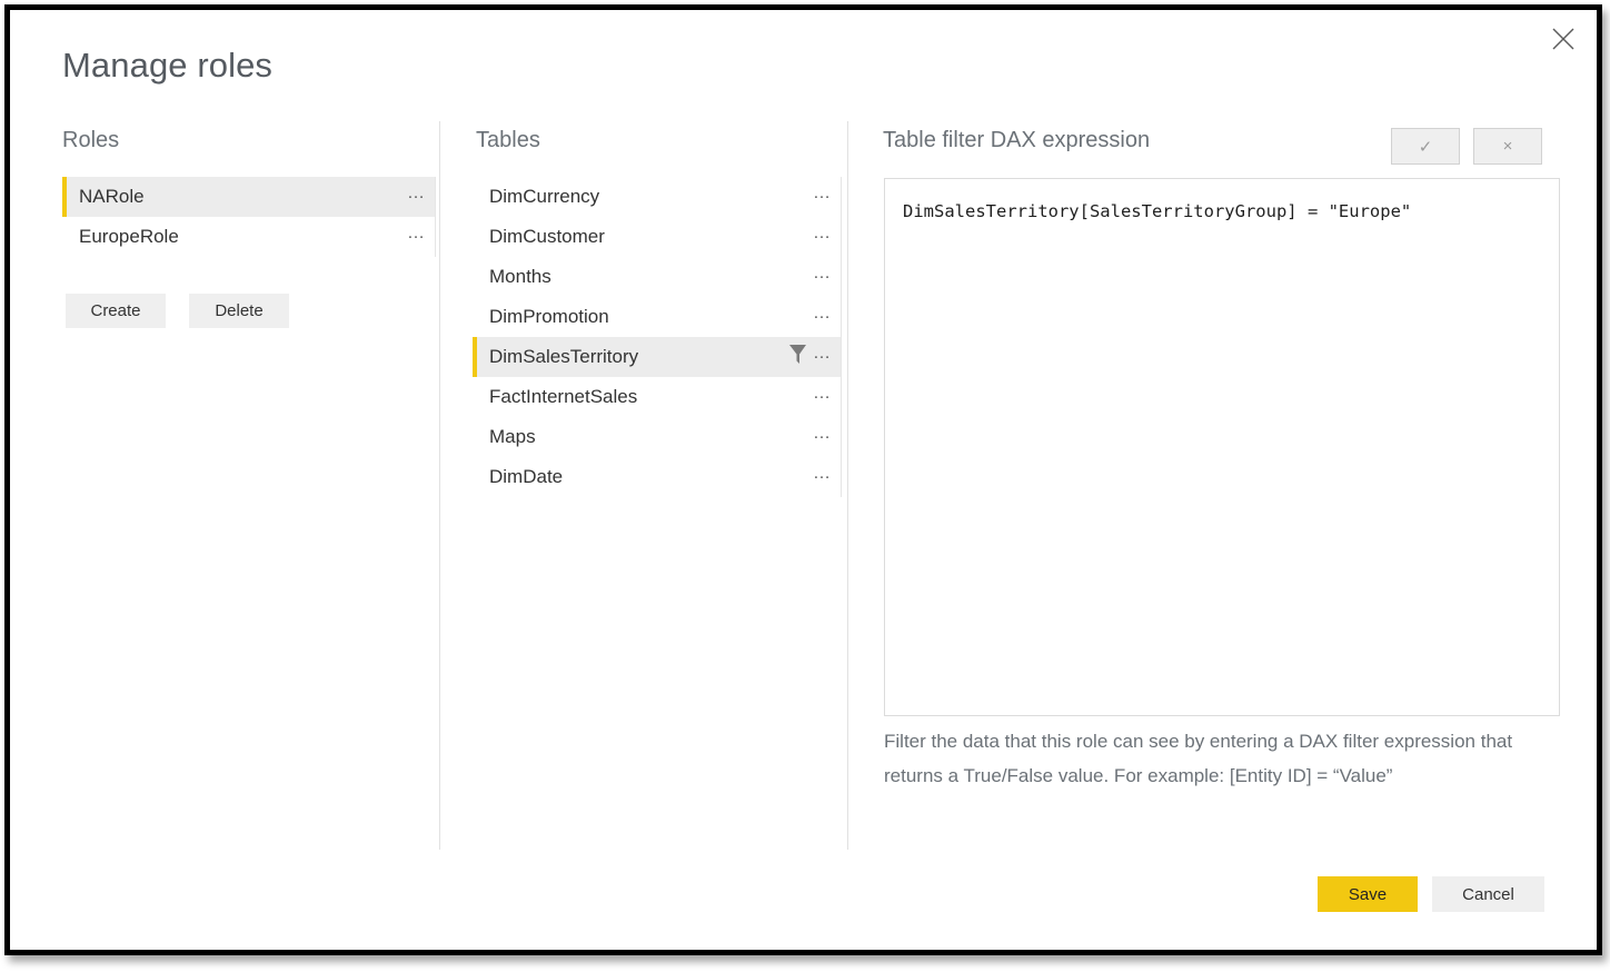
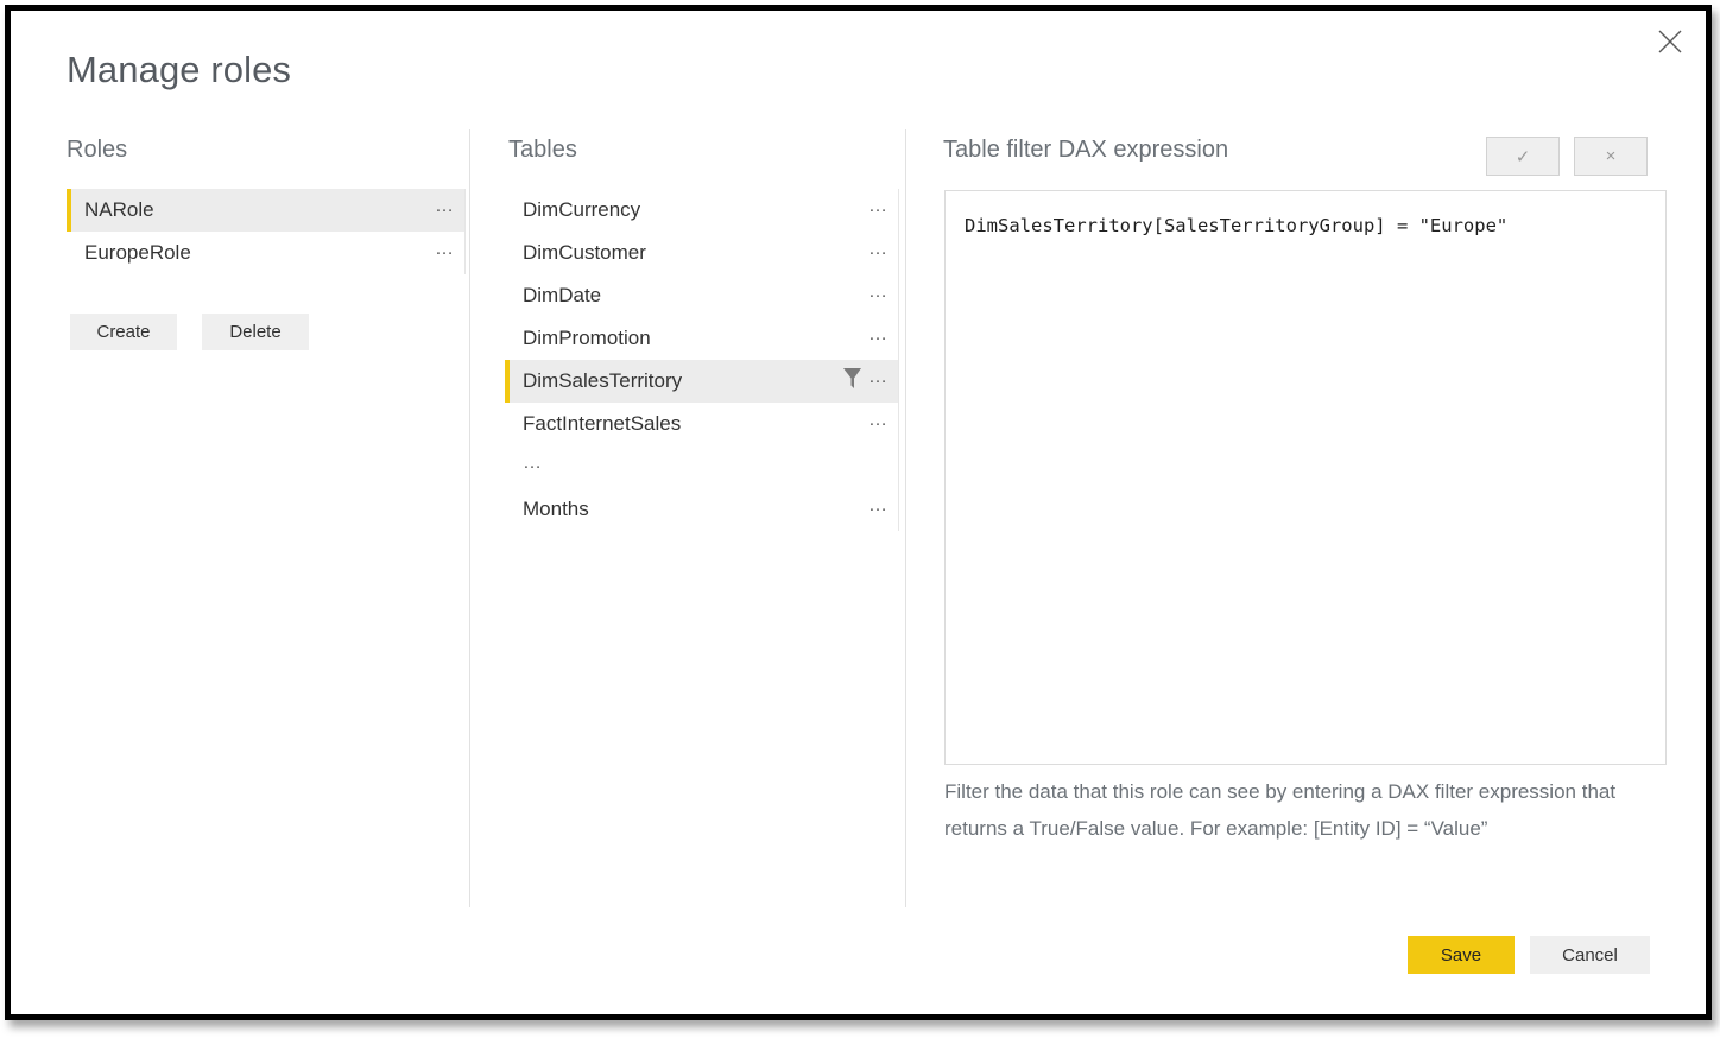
  Manage roles
  Roles
  NARole
  …
  EuropeRole
  …
  Create
  Delete
  Tables
  DimCurrency
  …
  DimCustomer
  …
- Months
+ DimDate
  …
  DimPromotion
  …
  DimSalesTerritory
  …
  FactInternetSales
  …
- Maps
  …
- DimDate
+ Months
  …
  Table filter DAX expression
  ✓
  ×
  DimSalesTerritory[SalesTerritoryGroup] = "Europe"
  Filter the data that this role can see by entering a DAX filter expression that returns a True/False value. For example: [Entity ID] = “Value”
  Save
  Cancel
